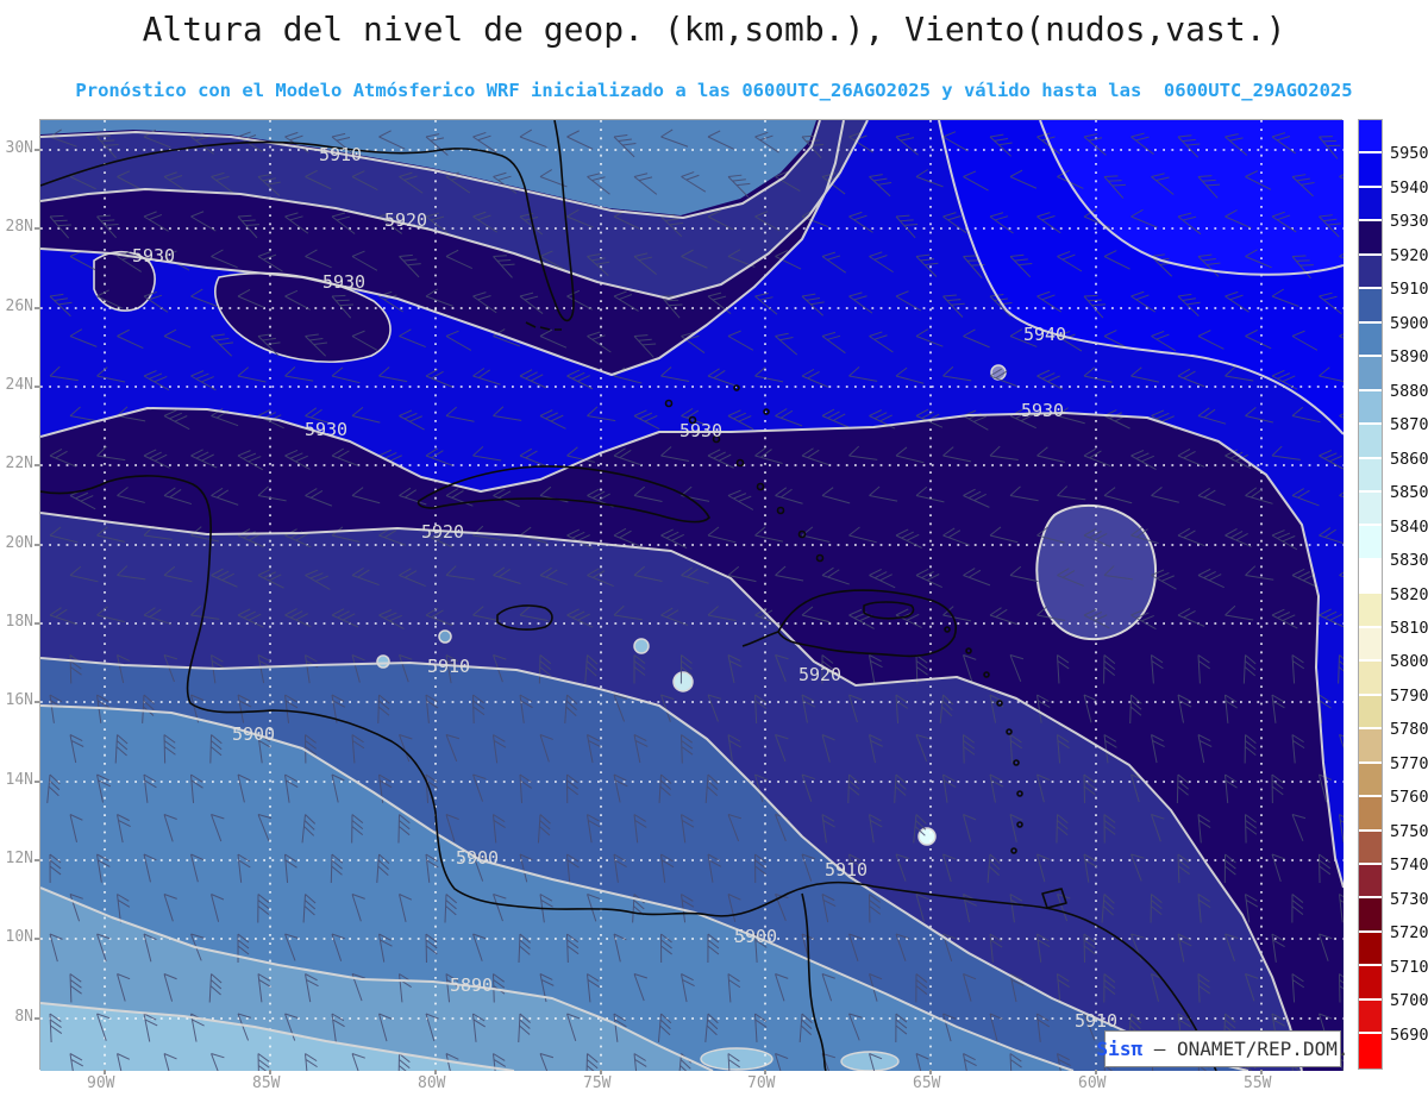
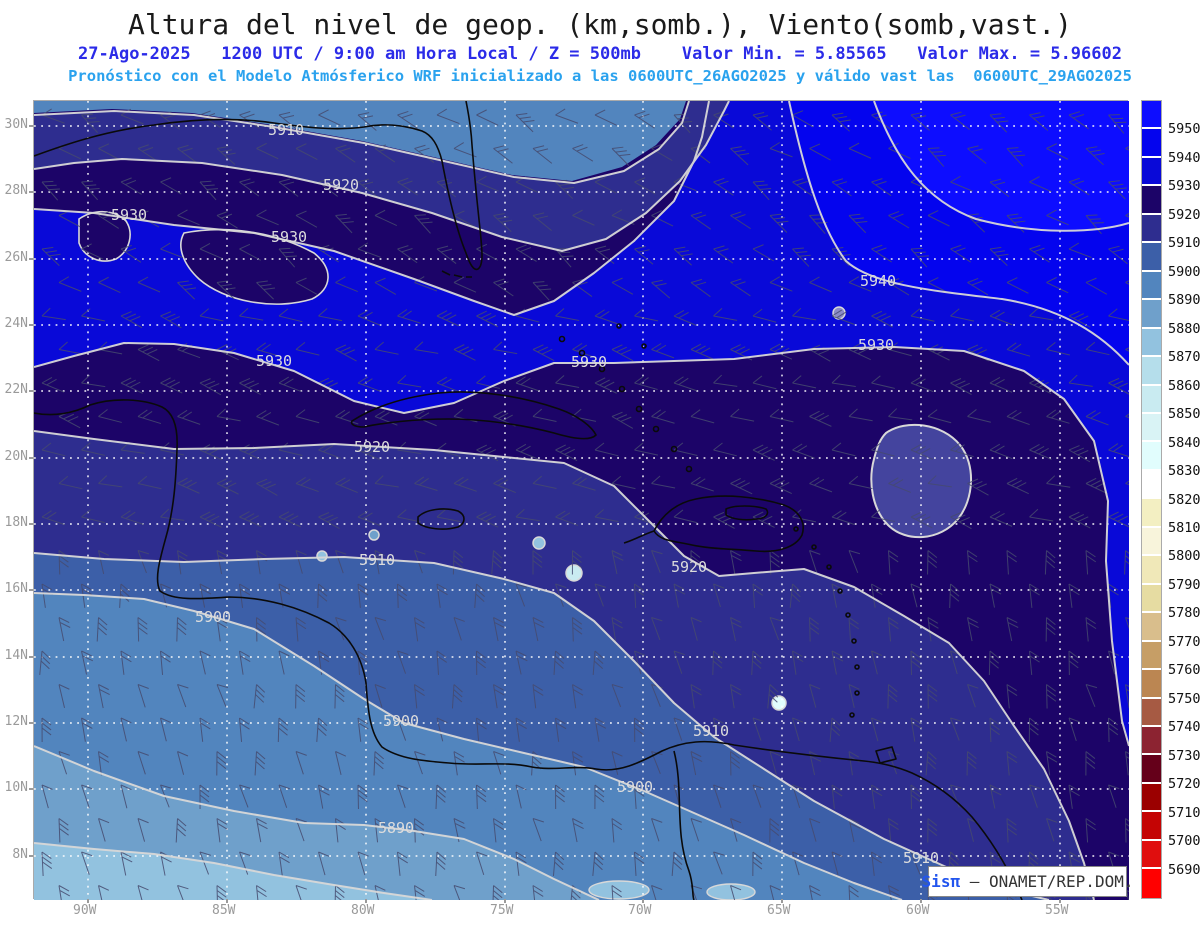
- Altura del nivel de geop. (km,somb.), Viento(nudos,vast.)
+ Altura del nivel de geop. (km,somb.), Viento(somb,vast.)
+ 27-Ago-2025 1200 UTC / 9:00 am Hora Local / Z = 500mb Valor Min. = 5.85565 Valor Max. = 5.96602
- Pronóstico con el Modelo Atmósferico WRF inicializado a las 0600UTC_26AGO2025 y válido hasta las 0600UTC_29AGO2025
+ Pronóstico con el Modelo Atmósferico WRF inicializado a las 0600UTC_26AGO2025 y válido vast las 0600UTC_29AGO2025
  5910
  5920
  5930
  5930
  5940
  5930
  5930
  5930
  5920
  5910
  5920
  5900
  5900
  5910
  5900
  5890
  5910
  30N
  28N
  26N
  24N
  22N
  20N
  18N
  16N
  14N
  12N
  10N
  8N
  90W
  85W
  80W
  75W
  70W
  65W
  60W
  55W
  5950
  5940
  5930
  5920
  5910
  5900
  5890
  5880
  5870
  5860
  5850
  5840
  5830
  5820
  5810
  5800
  5790
  5780
  5770
  5760
  5750
  5740
  5730
  5720
  5710
  5700
  5690
  Sisπ
  – ONAMET/REP.DOM.
